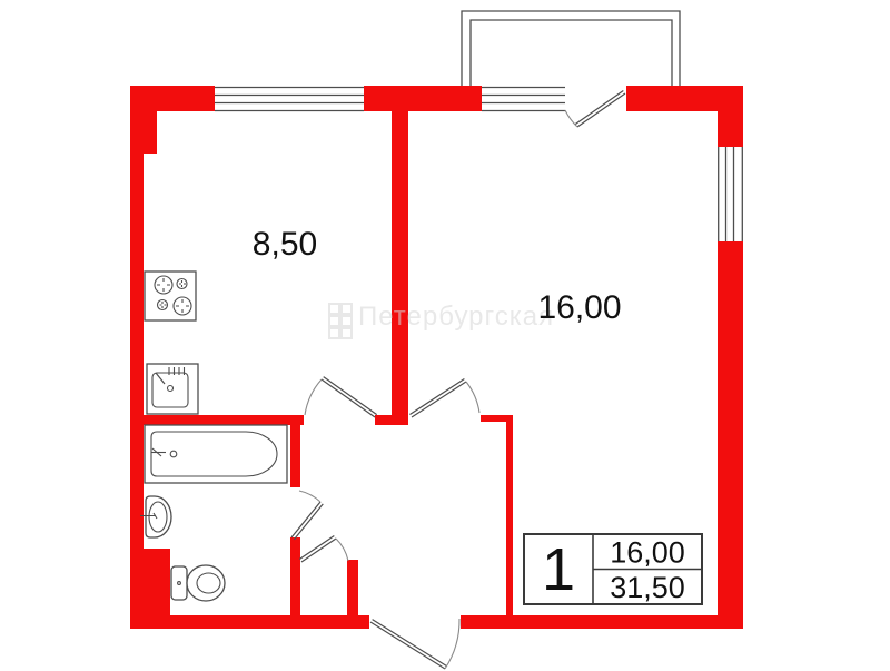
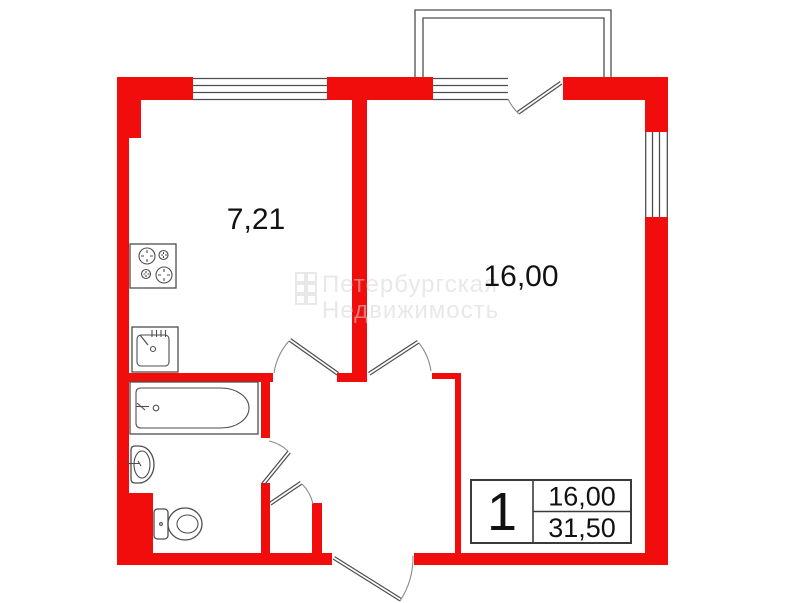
  Петербургская
+ Недвижимость
- 8,50
+ 7,21
  16,00
  1
  16,00
  31,50
